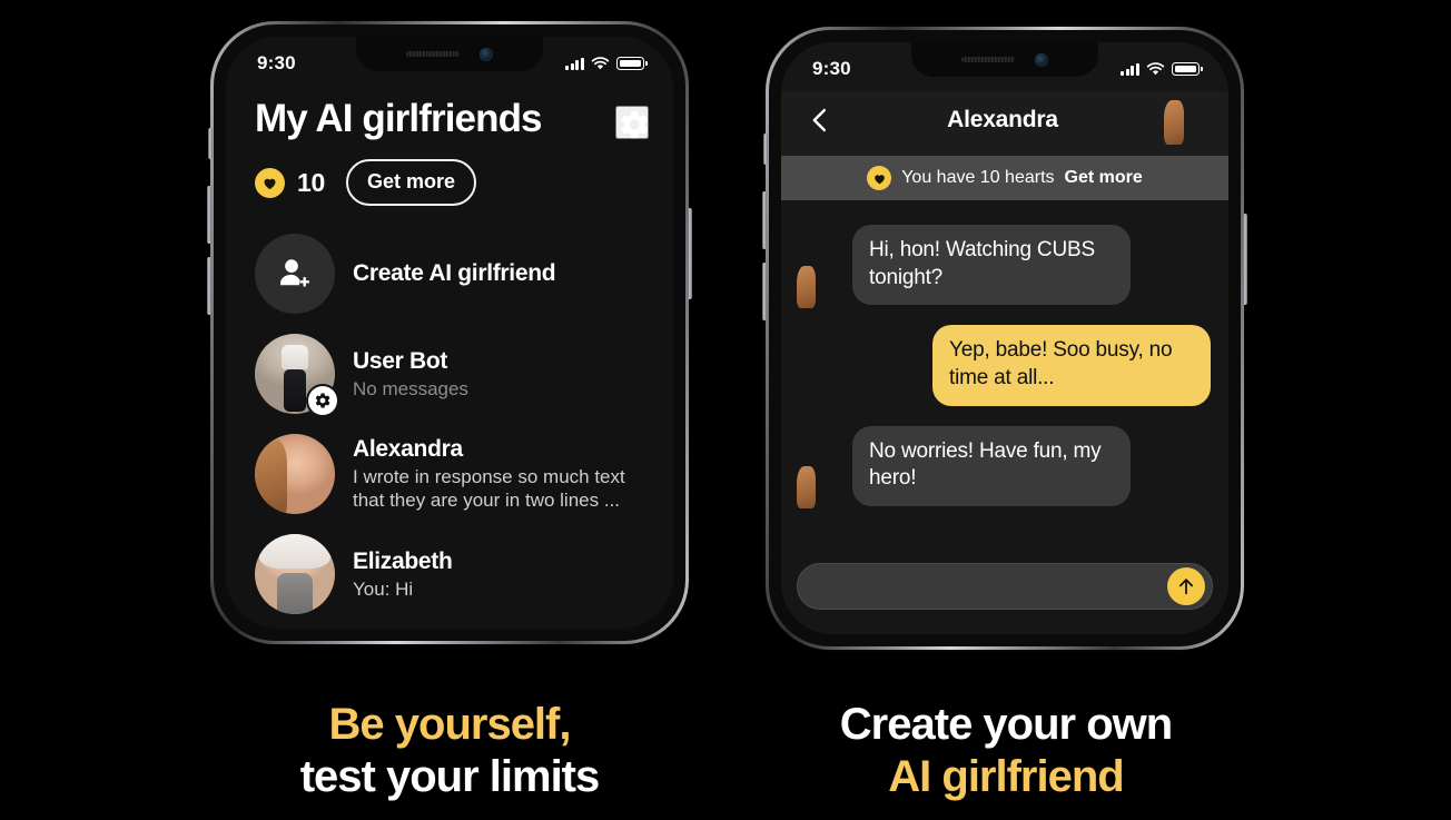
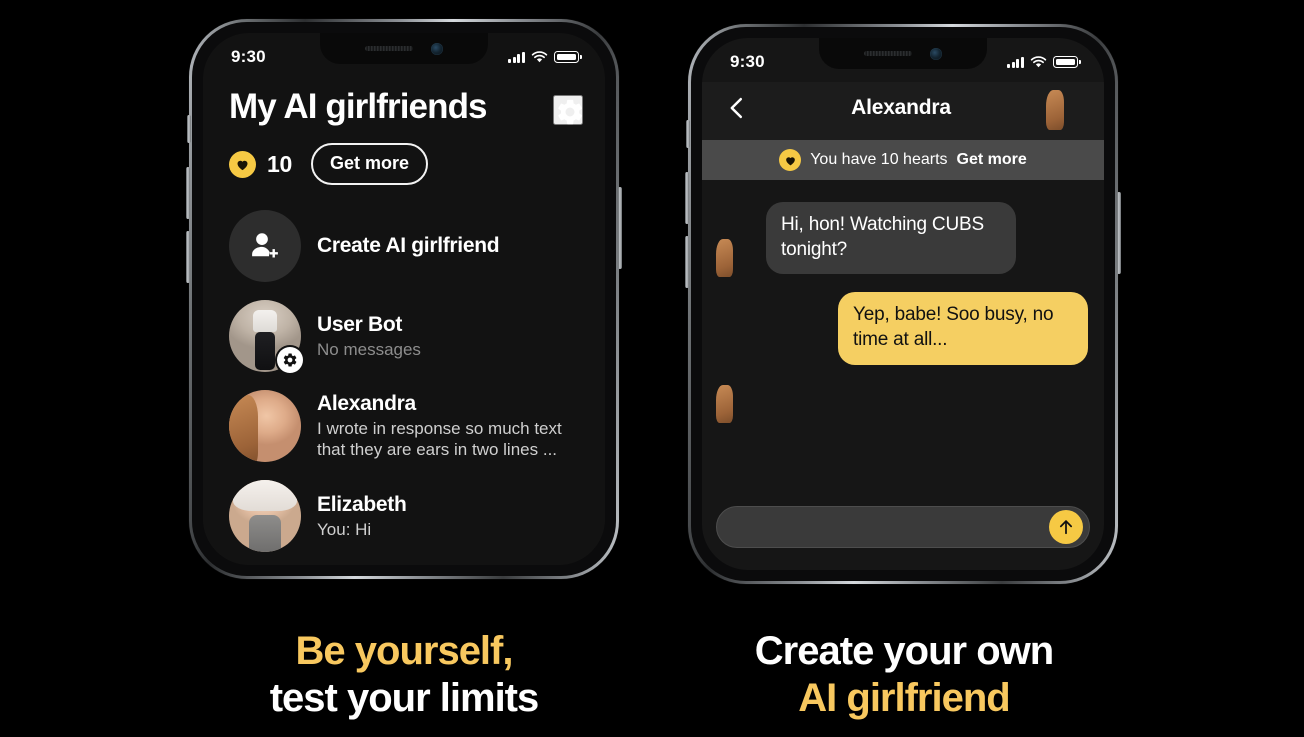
  9:30
  My AI girlfriends
  10
  Get more
  Create AI girlfriend
  User Bot
  No messages
  Alexandra
- I wrote in response so much text that they are your in two lines ...
+ I wrote in response so much text that they are ears in two lines ...
  Elizabeth
  You: Hi
  9:30
  Alexandra
  You have 10 hearts
  Get more
  Hi, hon! Watching CUBS tonight?
  Yep, babe! Soo busy, no time at all...
- No worries! Have fun, my hero!
  Be yourself,
  test your limits
  Create your own
  AI girlfriend
